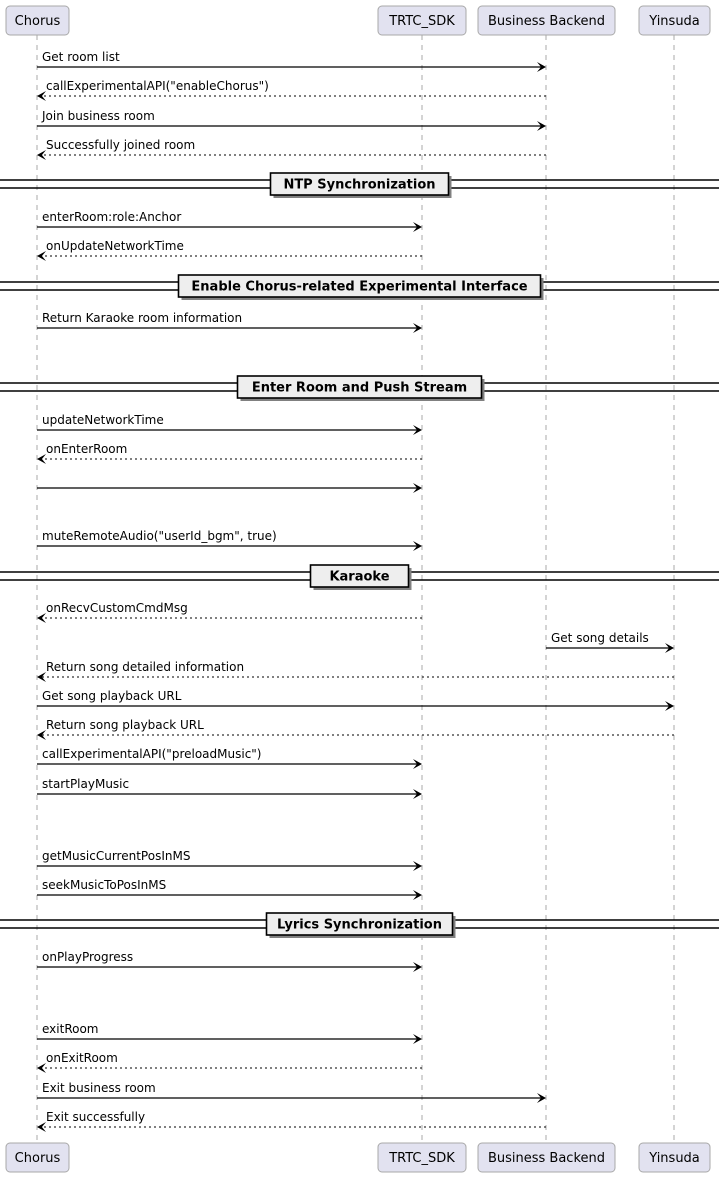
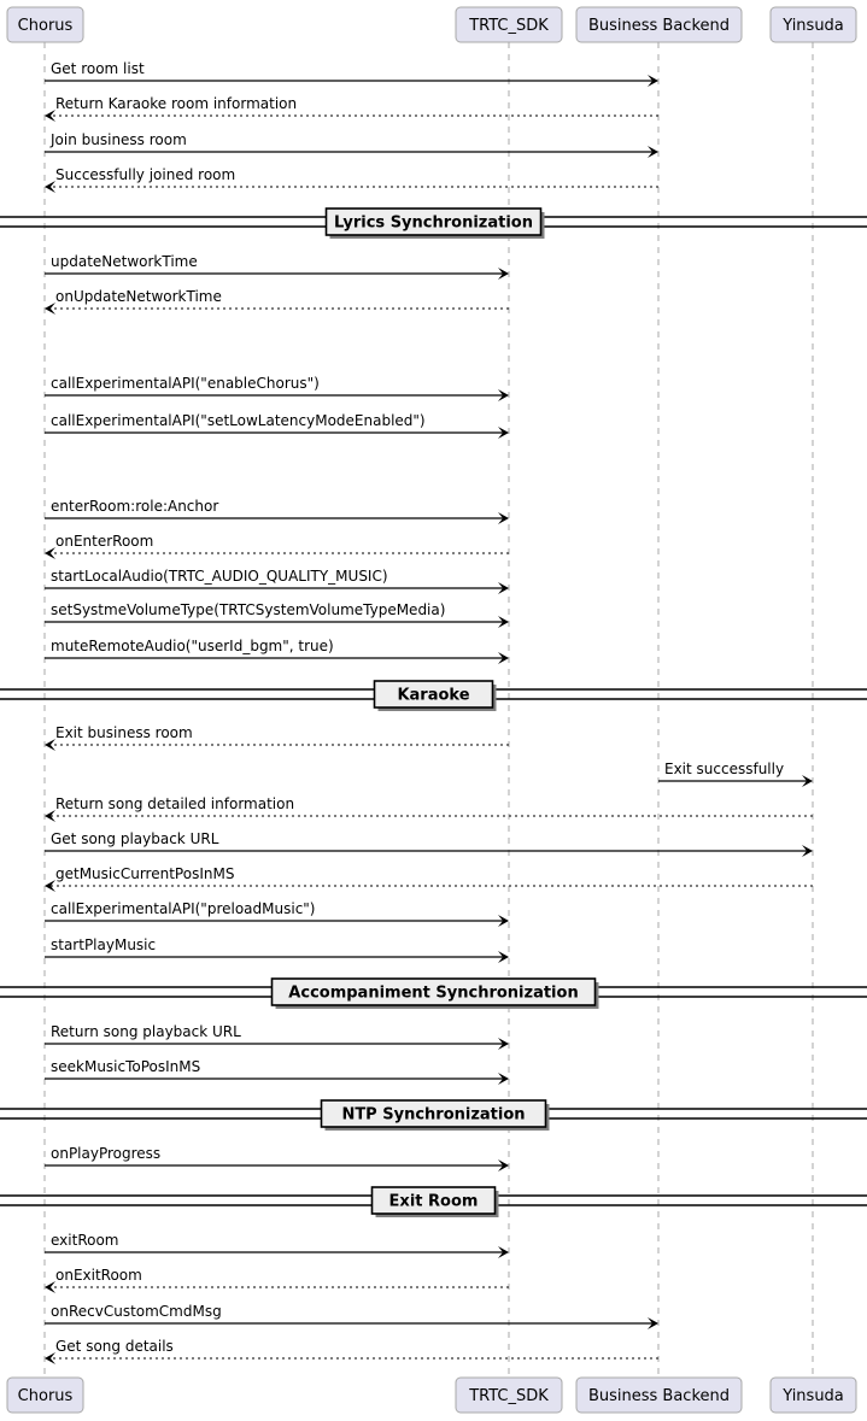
  Get room list
- callExperimentalAPI("enableChorus")
+ Return Karaoke room information
  Join business room
  Successfully joined room
- enterRoom:role:Anchor
+ updateNetworkTime
  onUpdateNetworkTime
- Return Karaoke room information
+ callExperimentalAPI("enableChorus")
+ callExperimentalAPI("setLowLatencyModeEnabled")
- updateNetworkTime
+ enterRoom:role:Anchor
  onEnterRoom
+ startLocalAudio(TRTC_AUDIO_QUALITY_MUSIC)
+ setSystmeVolumeType(TRTCSystemVolumeTypeMedia)
  muteRemoteAudio("userId_bgm", true)
- onRecvCustomCmdMsg
+ Exit business room
- Get song details
+ Exit successfully
  Return song detailed information
  Get song playback URL
- Return song playback URL
+ getMusicCurrentPosInMS
  callExperimentalAPI("preloadMusic")
  startPlayMusic
- getMusicCurrentPosInMS
+ Return song playback URL
  seekMusicToPosInMS
  onPlayProgress
  exitRoom
  onExitRoom
- Exit business room
+ onRecvCustomCmdMsg
- Exit successfully
+ Get song details
- NTP Synchronization
+ Lyrics Synchronization
- Enable Chorus-related Experimental Interface
- Enter Room and Push Stream
  Karaoke
+ Accompaniment Synchronization
- Lyrics Synchronization
+ NTP Synchronization
+ Exit Room
  Chorus
  Chorus
  TRTC_SDK
  TRTC_SDK
  Business Backend
  Business Backend
  Yinsuda
  Yinsuda
